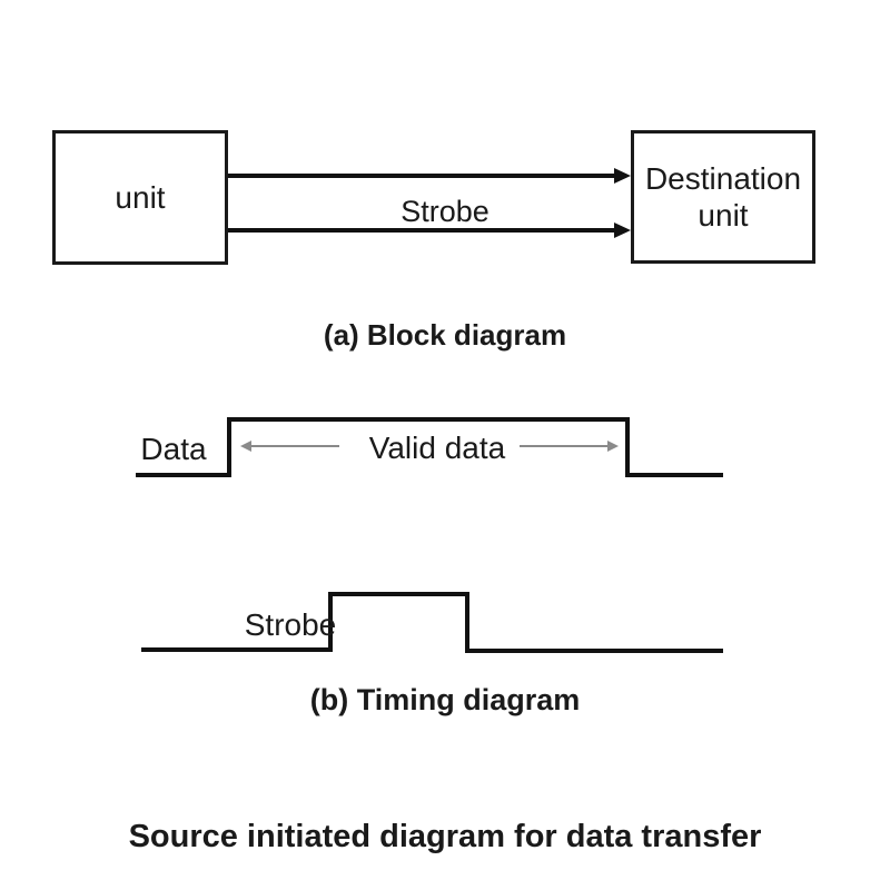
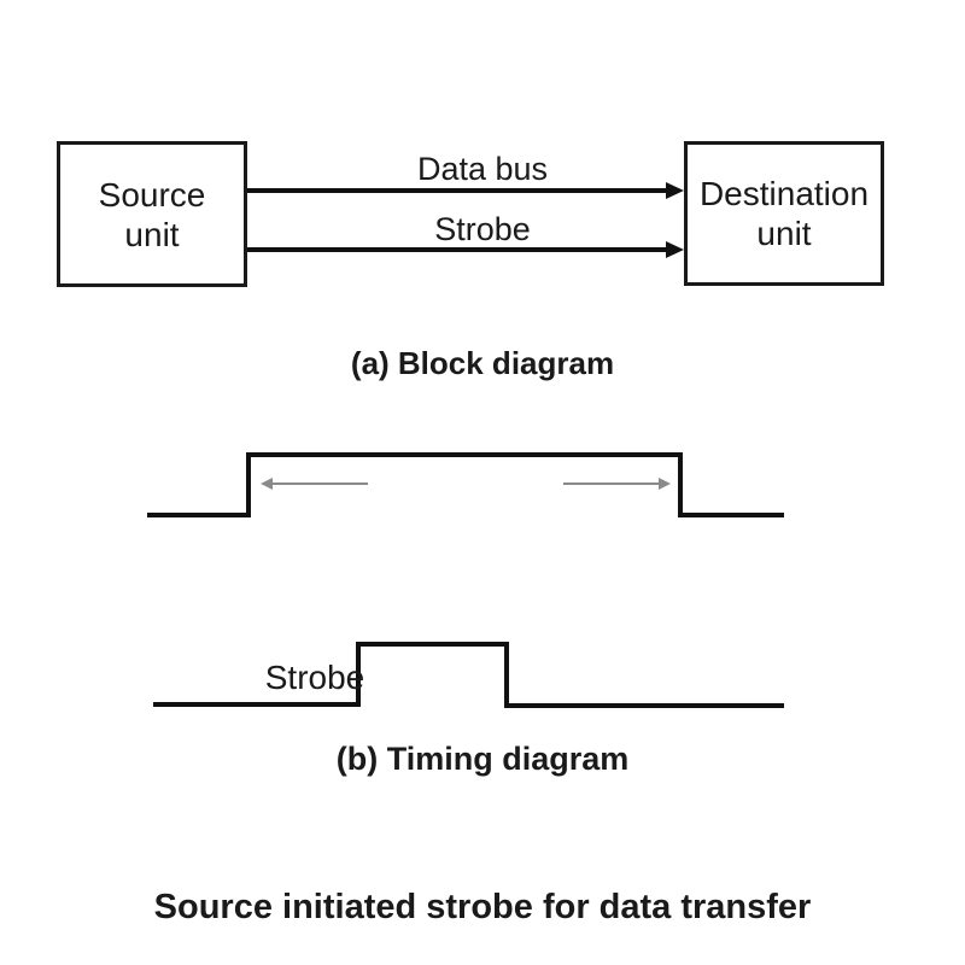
+ Source
  unit
  Destination
  unit
+ Data bus
  Strobe
  (a) Block diagram
- Data
- Valid data
  Strobe
  (b) Timing diagram
- Source initiated diagram for data transfer
+ Source initiated strobe for data transfer
